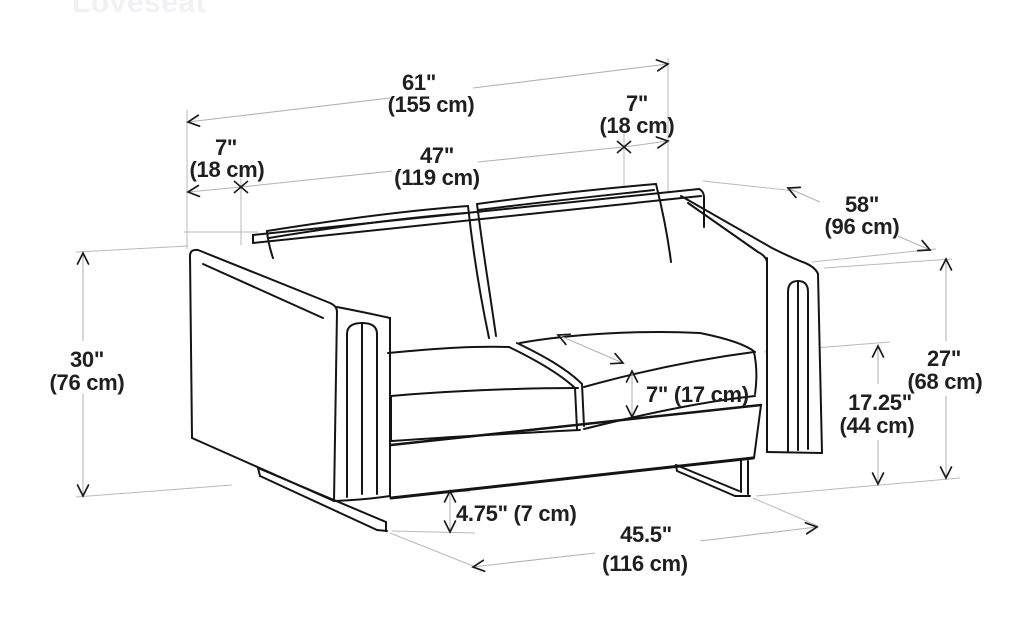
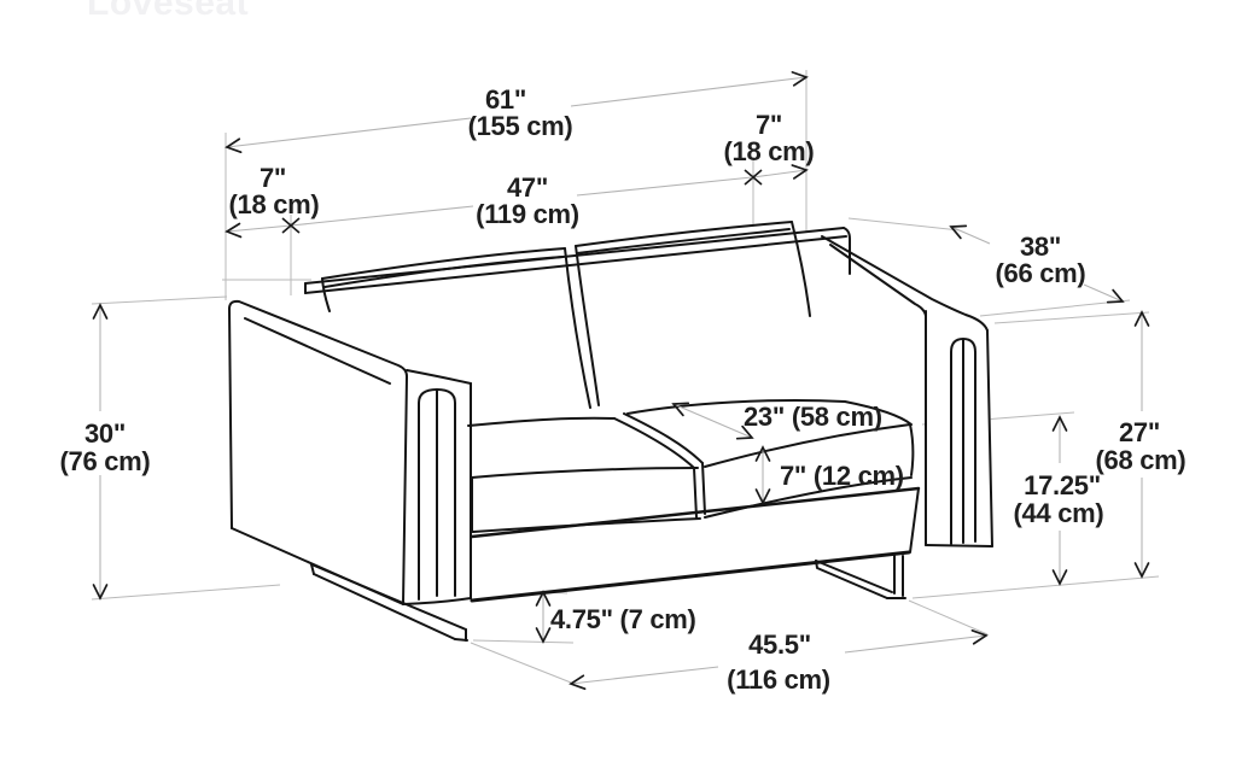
  61"
  (155 cm)
  7"
  (18 cm)
  47"
  (119 cm)
  7"
  (18 cm)
- 58"
+ 38"
- (96 cm)
+ (66 cm)
  30"
  (76 cm)
+ 23" (58 cm)
- 7" (17 cm)
+ 7" (12 cm)
  17.25"
  (44 cm)
  27"
  (68 cm)
  4.75" (7 cm)
  45.5"
  (116 cm)
